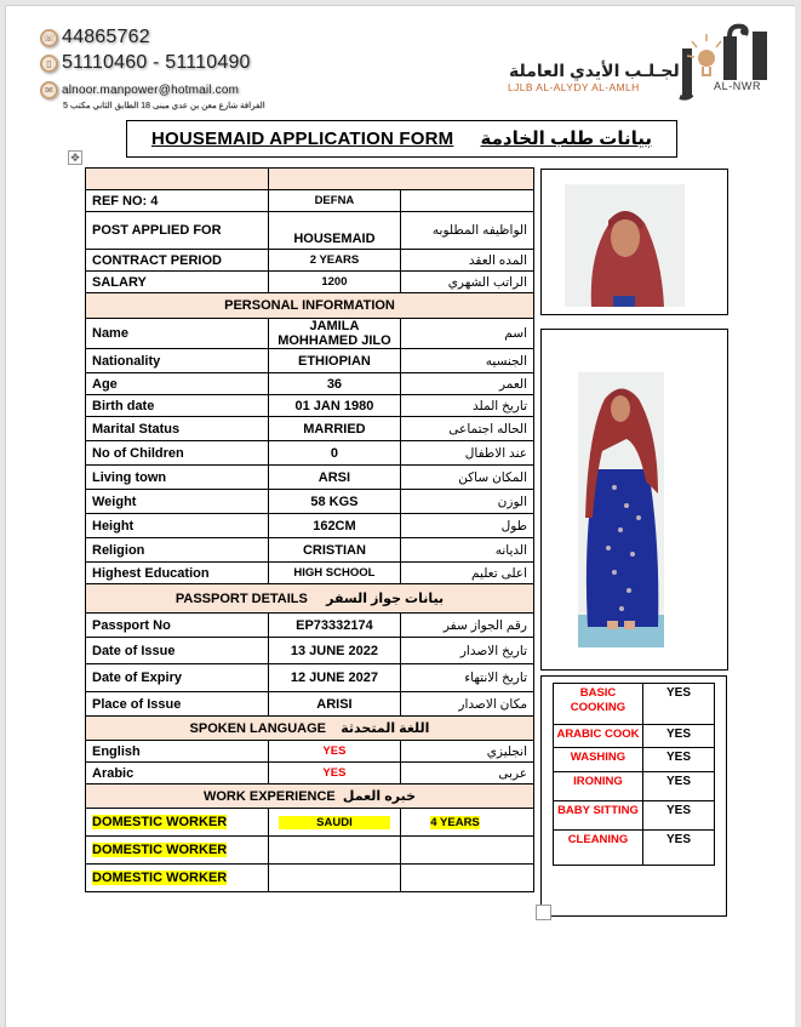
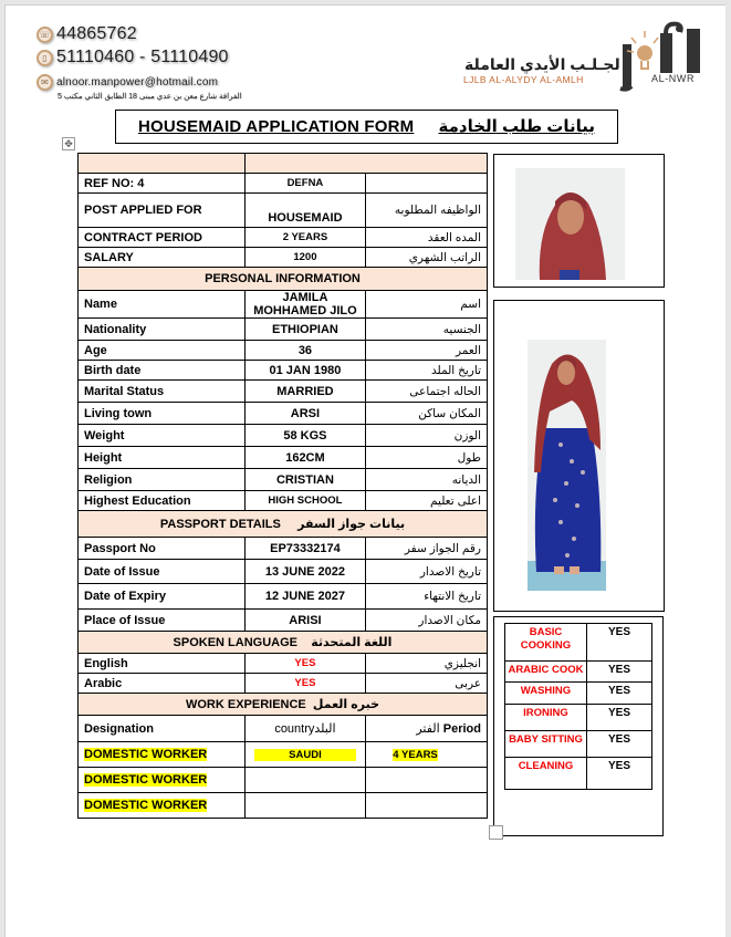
  ☏
  44865762
  ▯
  51110460 - 51110490
  ✉
  alnoor.manpower@hotmail.com
  لجـلـب الأيدي العاملة
  LJLB AL-ALYDY AL-AMLH
  AL-NWR
  HOUSEMAID APPLICATION FORM
  بيانات طلب الخادمة
  ✥
  REF NO: 4	DEFNA
  POST APPLIED FOR	HOUSEMAID	الواظيفه المطلوبه
  CONTRACT PERIOD	2 YEARS	المده العقد
  SALARY	1200	الراتب الشهري
  PERSONAL INFORMATION
  Name	JAMILA MOHHAMED JILO	اسم
  Nationality	ETHIOPIAN	الجنسيه
  Age	36	العمر
  Birth date	01 JAN 1980	تاريخ الملد
  Marital Status	MARRIED	الحاله اجتماعى
- No of Children	0	عند الاطفال
  Living town	ARSI	المكان ساكن
  Weight	58 KGS	الوزن
  Height	162CM	طول
  Religion	CRISTIAN	الديانه
  Highest Education	HIGH SCHOOL	اعلى تعليم
  PASSPORT DETAILS بيانات جواز السفر
  Passport No	EP73332174	رقم الجواز سفر
  Date of Issue	13 JUNE 2022	تاريخ الاصدار
  Date of Expiry	12 JUNE 2027	تاريخ الانتهاء
  Place of Issue	ARISI	مكان الاصدار
  SPOKEN LANGUAGE اللغة المتحدثة
  English	YES	انجليزي
  Arabic	YES	عربى
  WORK EXPERIENCE خبره العمل
+ Designation	country البلد	الفتر Period
  DOMESTIC WORKER	SAUDI	4 YEARS
  DOMESTIC WORKER
  DOMESTIC WORKER
  BASIC COOKING	YES
  ARABIC COOK	YES
  WASHING	YES
  IRONING	YES
  BABY SITTING	YES
  CLEANING	YES
